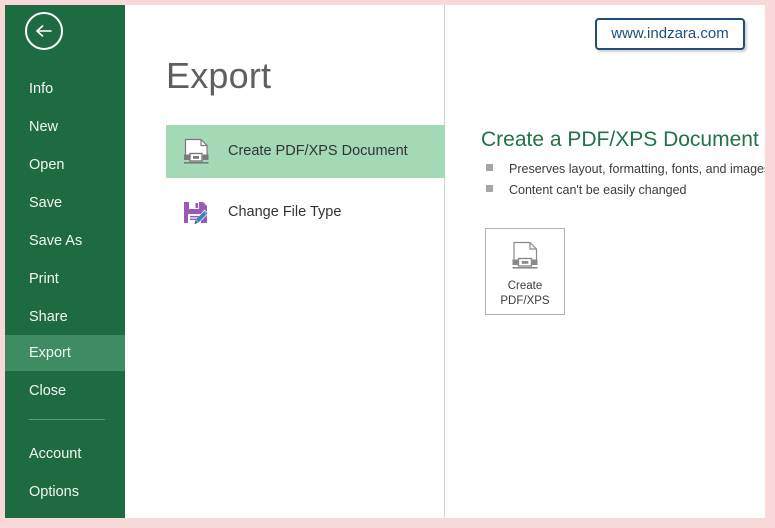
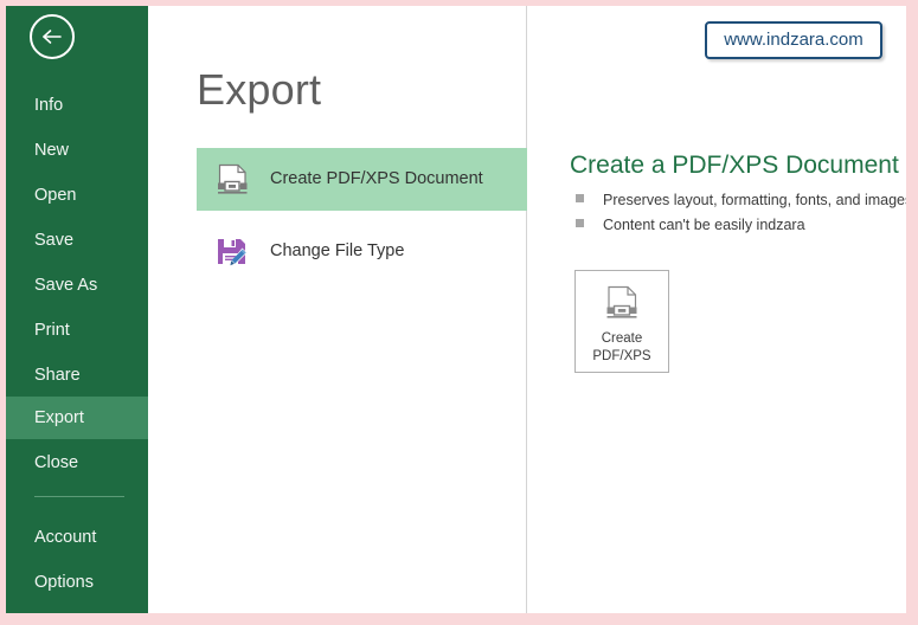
  Info
  New
  Open
  Save
  Save As
  Print
  Share
  Export
  Close
  Account
  Options
  Export
  Create PDF/XPS Document
  Change File Type
  Create a PDF/XPS Document
  Preserves layout, formatting, fonts, and image
- Content can't be easily changed
+ Content can't be easily indzara
  Create
  PDF/XPS
  www.indzara.com
